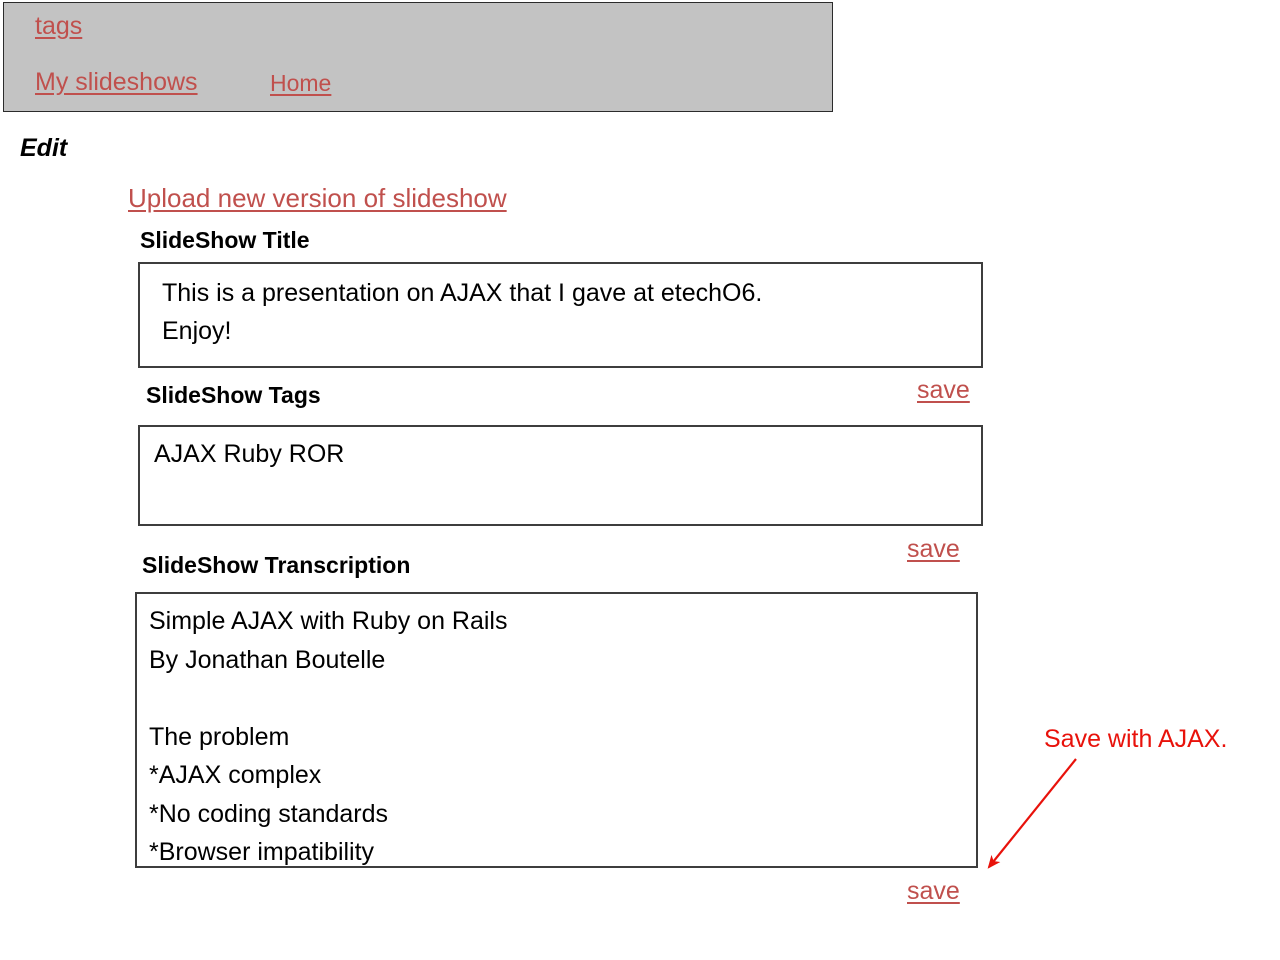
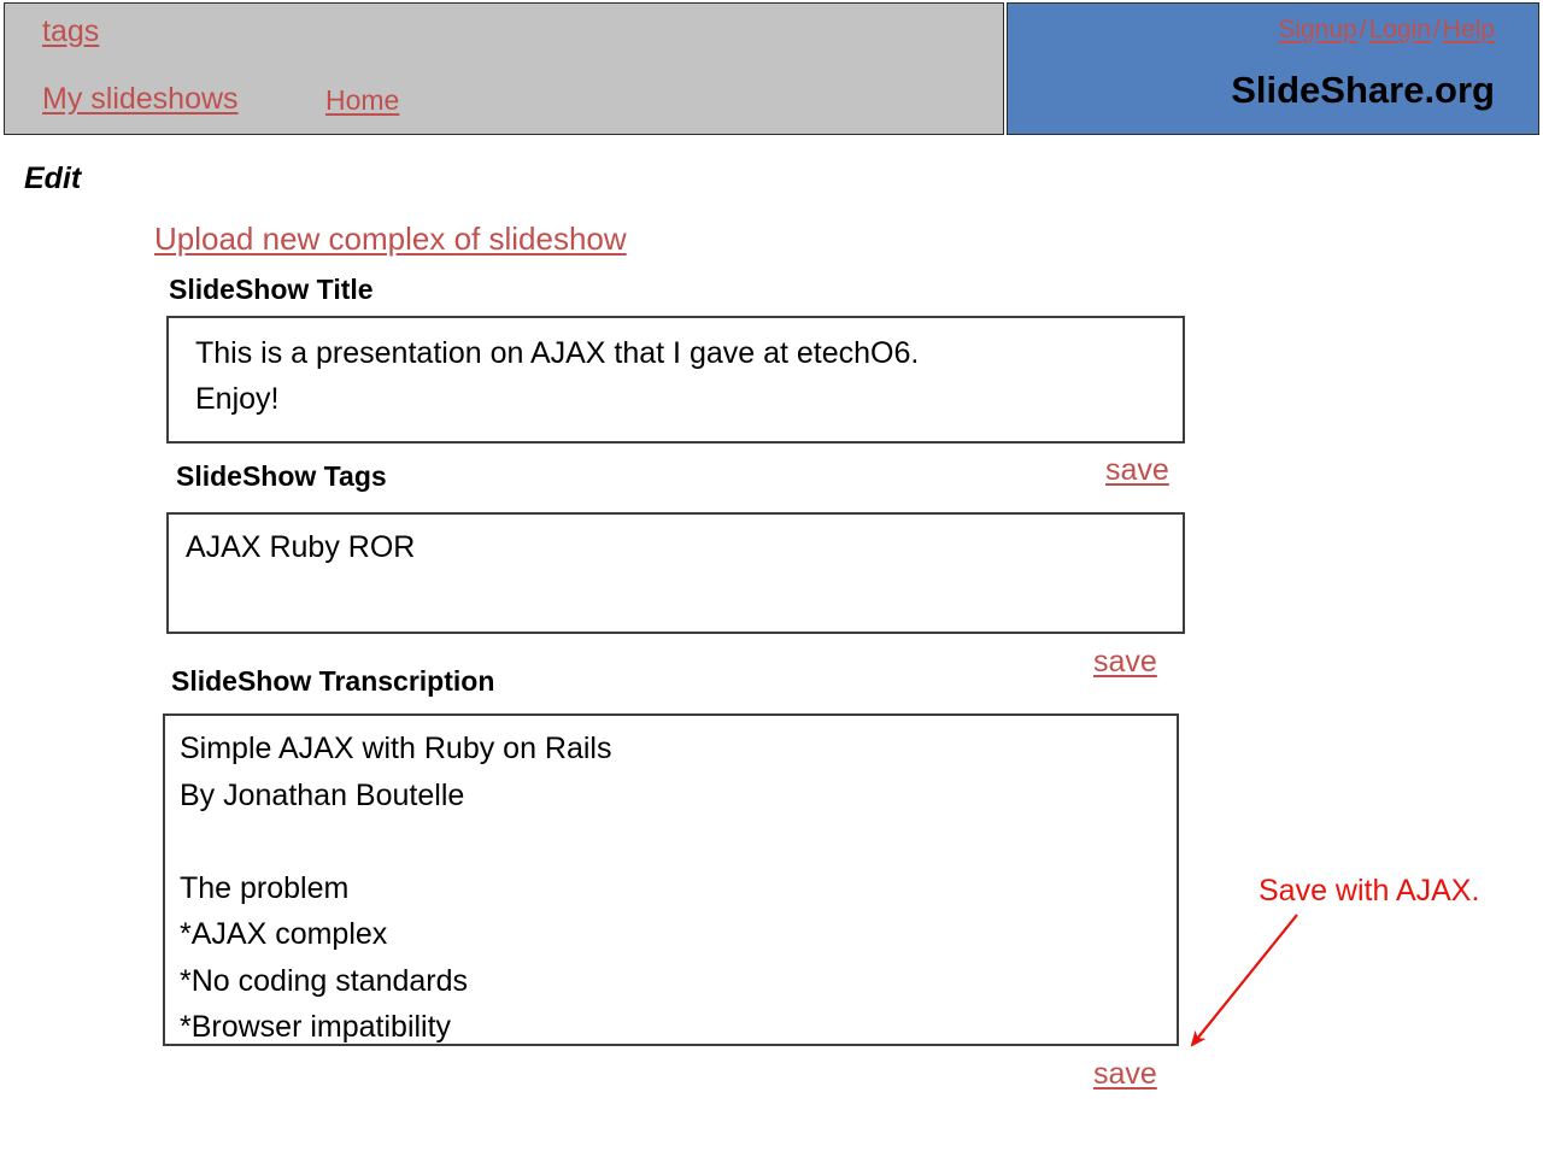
  tags
  My slideshows
  Home
+ Signup/Login/Help
+ SlideShare.org
  Edit
- Upload new version of slideshow
+ Upload new complex of slideshow
  SlideShow Title
  This is a presentation on AJAX that I gave at etechO6.
  Enjoy!
  save
  SlideShow Tags
  AJAX Ruby ROR
  save
  SlideShow Transcription
  Simple AJAX with Ruby on Rails
  By Jonathan Boutelle
  The problem
  *AJAX complex
  *No coding standards
  *Browser impatibility
  save
  Save with AJAX.
